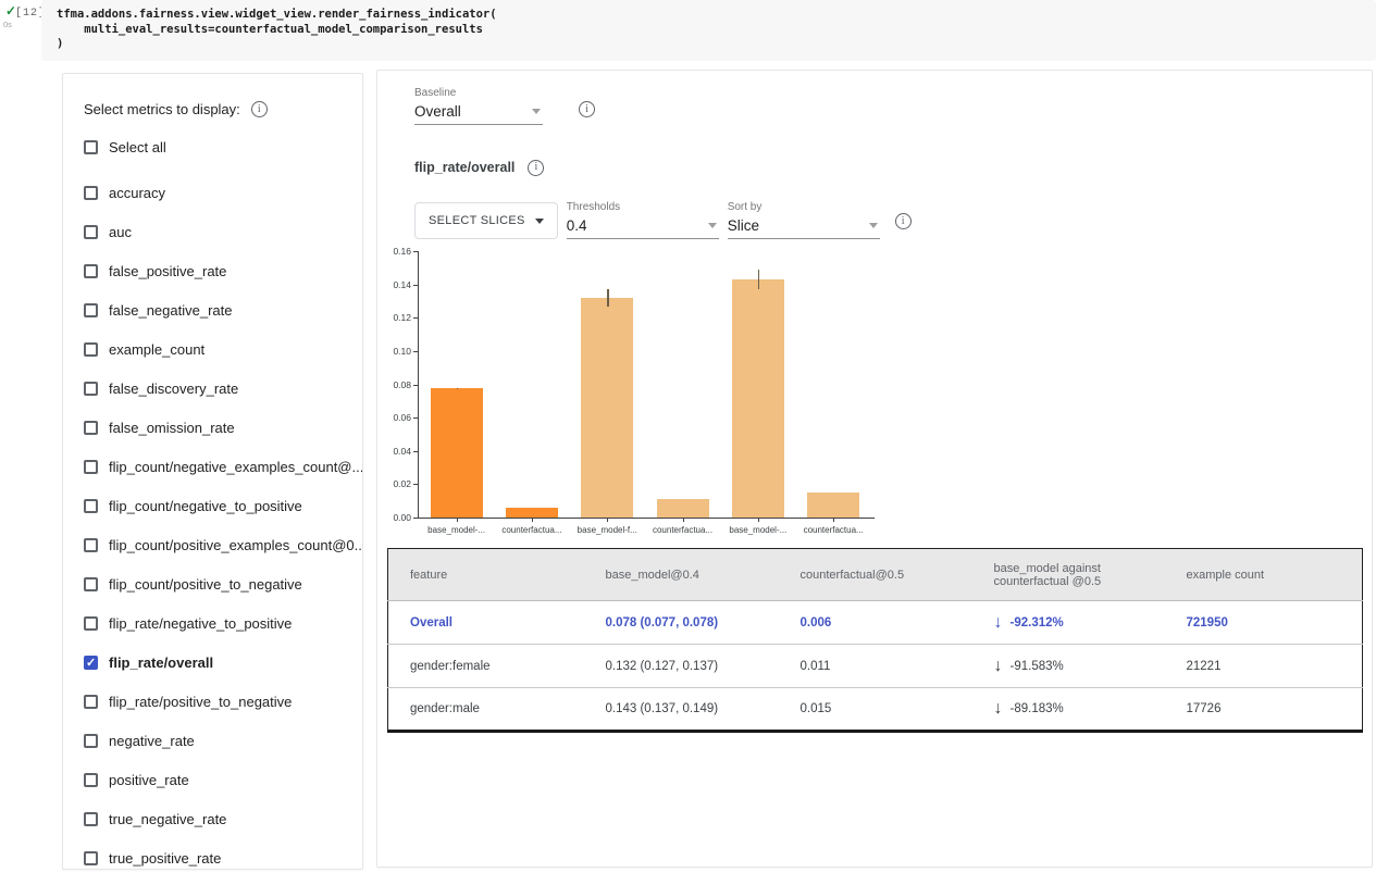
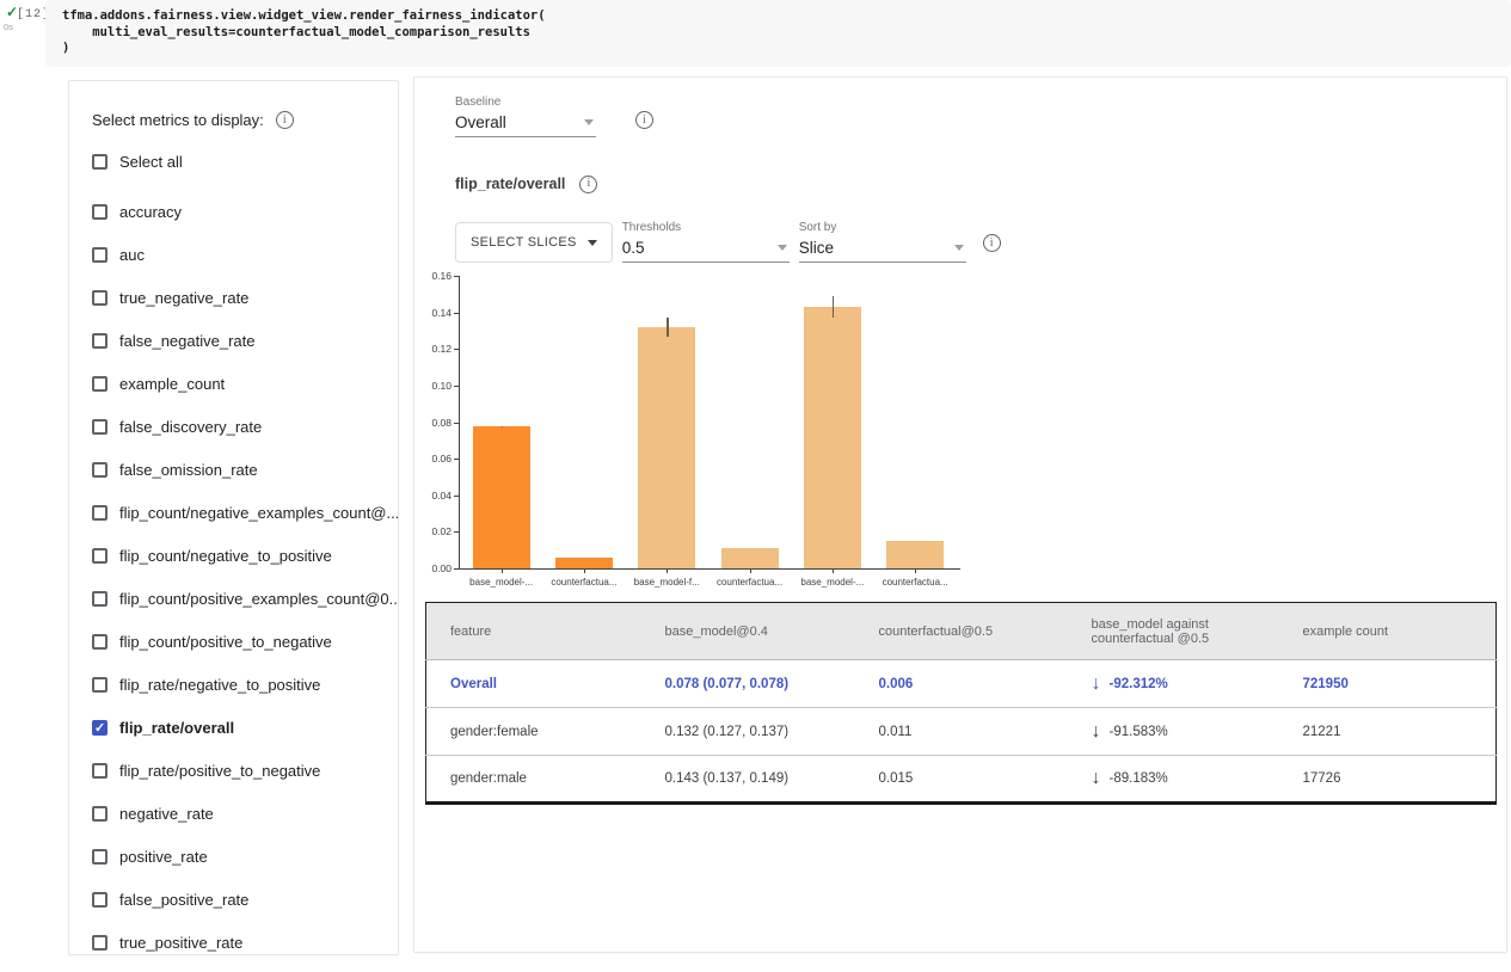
  ✓
  0s
  [12
  tfma.addons.fairness.view.widget_view.render_fairness_indicator(
  multi_eval_results=counterfactual_model_comparison_results
  )
  Select metrics to display:
  Select all
  accuracy
  auc
- false_positive_rate
+ true_negative_rate
  false_negative_rate
  example_count
  false_discovery_rate
  false_omission_rate
  flip_count/negative_examples_count@...
  flip_count/negative_to_positive
  flip_count/positive_examples_count@0..
  flip_count/positive_to_negative
  flip_rate/negative_to_positive
  flip_rate/overall
  flip_rate/positive_to_negative
  negative_rate
  positive_rate
- true_negative_rate
+ false_positive_rate
  true_positive_rate
  Baseline
  Overall
  flip_rate/overall
  SELECT SLICES
  Thresholds
- 0.4
+ 0.5
  Sort by
  Slice
  0.16
  0.14
  0.12
  0.10
  0.08
  0.06
  0.04
  0.02
  0.00
  base_model-...
  counterfactua...
  base_model-f...
  counterfactua...
  base_model-...
  counterfactua...
  feature	base_model@0.4	counterfactual@0.5	base_model against counterfactual @0.5	example count
  Overall	0.078 (0.077, 0.078)	0.006	↓ -92.312%	721950
  gender:female	0.132 (0.127, 0.137)	0.011	↓ -91.583%	21221
  gender:male	0.143 (0.137, 0.149)	0.015	↓ -89.183%	17726
